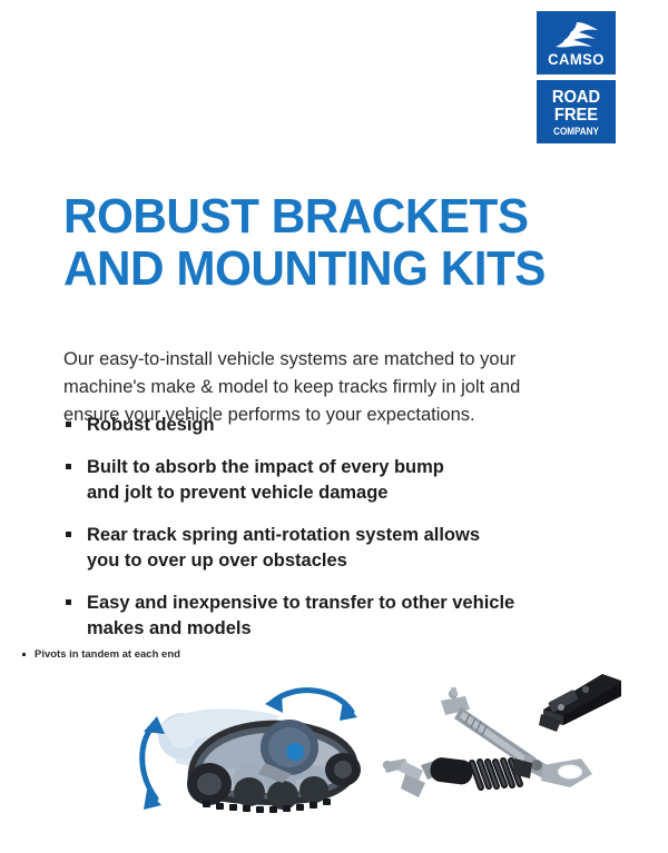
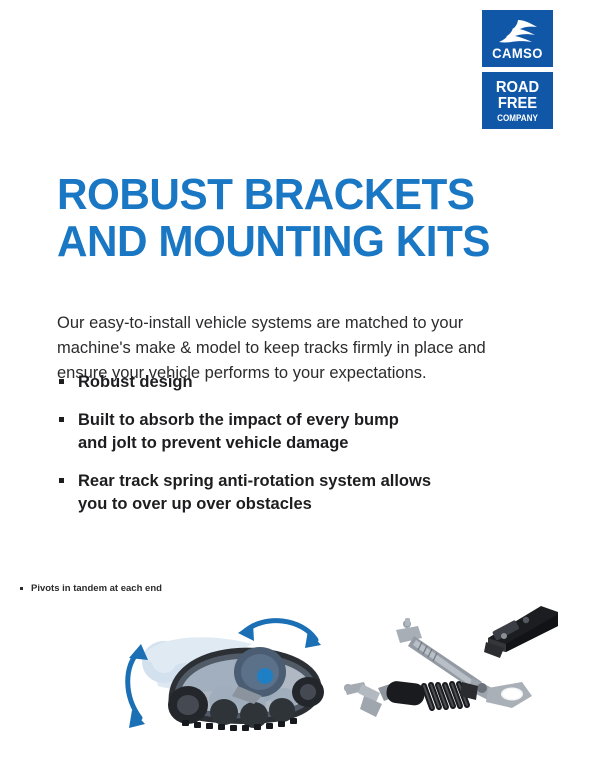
  CAMSO
  ROAD
  FREE
  COMPANY
  ROBUST BRACKETS
  AND MOUNTING KITS
  Our easy-to-install vehicle systems are matched to your
- machine's make & model to keep tracks firmly in jolt and
+ machine's make & model to keep tracks firmly in place and
  ensure your vehicle performs to your expectations.
  Robust design
  Built to absorb the impact of every bump
  and jolt to prevent vehicle damage
  Rear track spring anti-rotation system allows
  you to over up over obstacles
- Easy and inexpensive to transfer to other vehicle
- makes and models
  Pivots in tandem at each end
